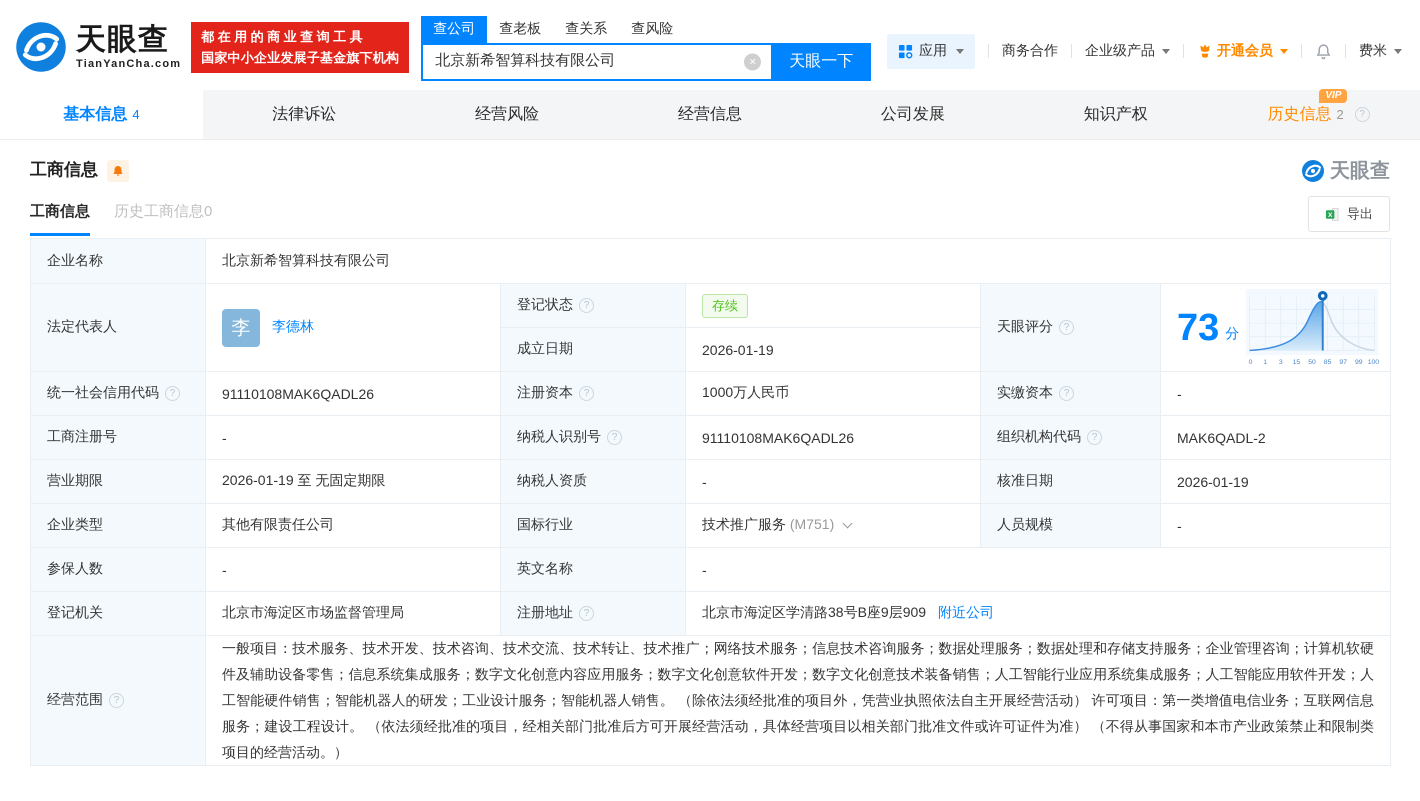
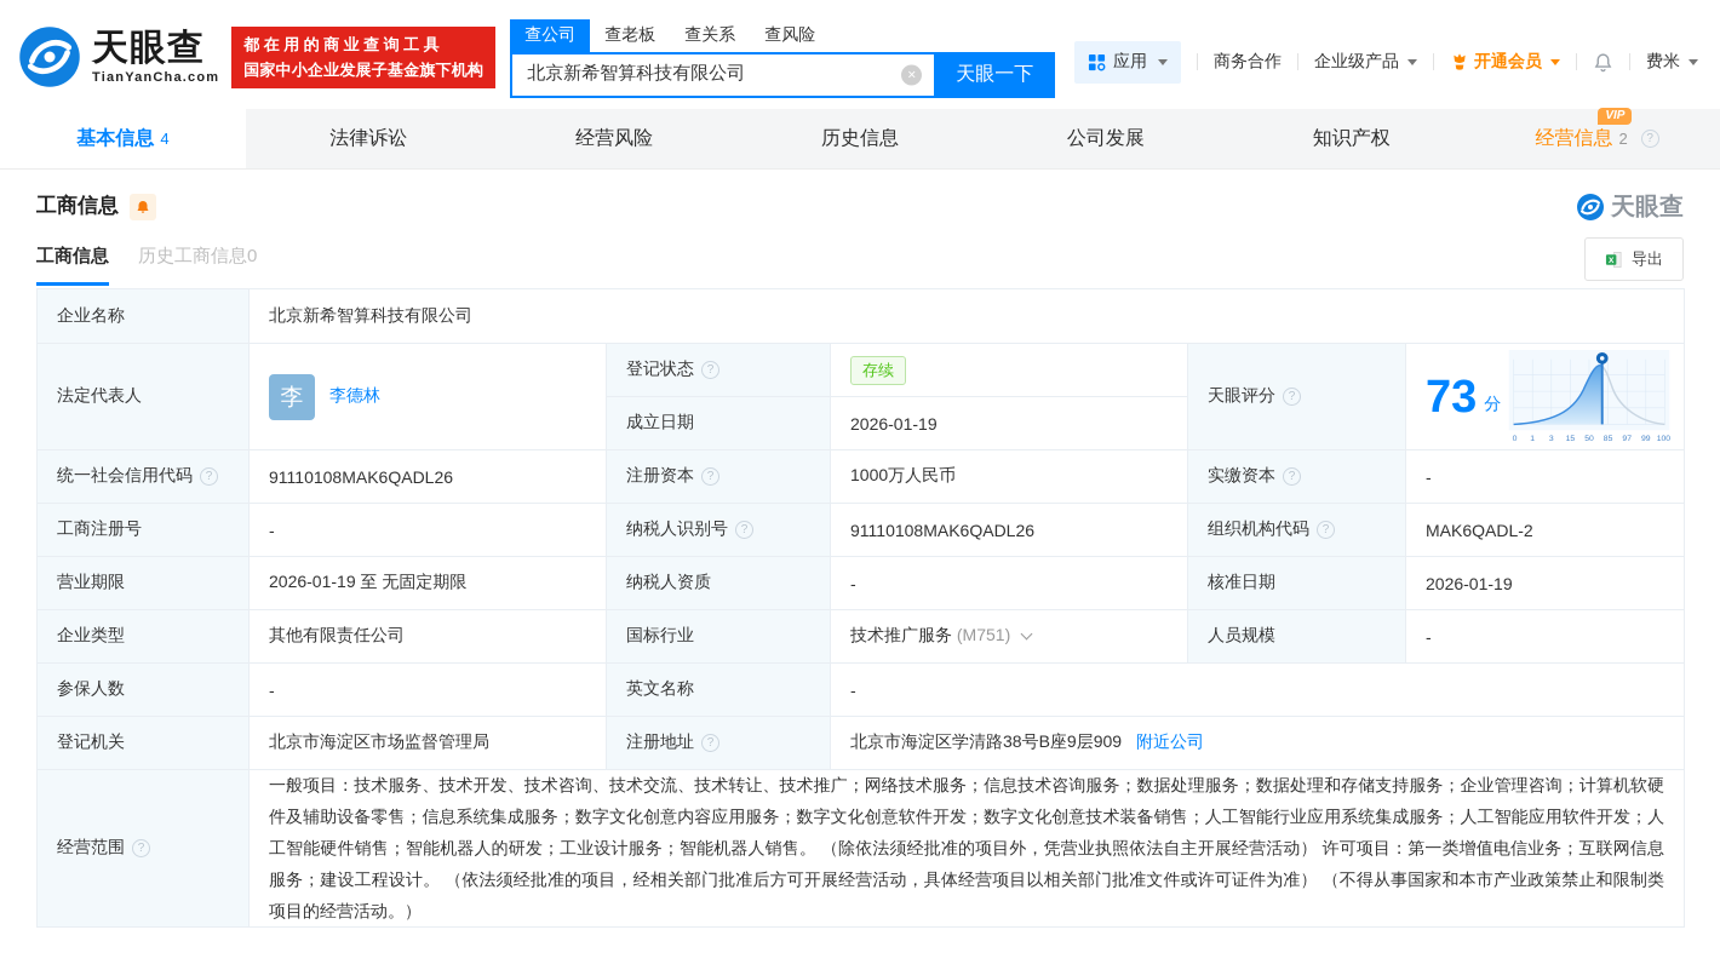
  天眼查
  TianYanCha.com
  都在用的商业查询工具
  国家中小企业发展子基金旗下机构
  查公司
  查老板
  查关系
  查风险
  北京新希智算科技有限公司
  ×
  天眼一下
  应用
  商务合作
  企业级产品
  开通会员
  费米
  基本信息
  4
  法律诉讼
  经营风险
- 经营信息
+ 历史信息
  公司发展
  知识产权
- 历史信息
+ 经营信息
  VIP
  2
  ?
  工商信息
  天眼查
  工商信息
  历史工商信息0
  导出
  企业名称	北京新希智算科技有限公司
  成立日期	2026-01-19
  统一社会信用代码 ?	91110108MAK6QADL26	注册资本 ?	1000万人民币	实缴资本 ?	-
  工商注册号	-	纳税人识别号 ?	91110108MAK6QADL26	组织机构代码 ?	MAK6QADL-2
  营业期限	2026-01-19 至 无固定期限	纳税人资质	-	核准日期	2026-01-19
  企业类型	其他有限责任公司	国标行业	技术推广服务 (M751)	人员规模	-
  参保人数	-	英文名称	-
  登记机关	北京市海淀区市场监督管理局	注册地址 ?	北京市海淀区学清路38号B座9层909 附近公司
  经营范围 ?	一般项目：技术服务、技术开发、技术咨询、技术交流、技术转让、技术推广；网络技术服务；信息技术咨询服务；数据处理服务；数据处理和存储支持服务；企业管理咨询；计算机软硬件及辅助设备零售；信息系统集成服务；数字文化创意内容应用服务；数字文化创意软件开发；数字文化创意技术装备销售；人工智能行业应用系统集成服务；人工智能应用软件开发；人工智能硬件销售；智能机器人的研发；工业设计服务；智能机器人销售。 （除依法须经批准的项目外，凭营业执照依法自主开展经营活动） 许可项目：第一类增值电信业务；互联网信息服务；建设工程设计。 （依法须经批准的项目，经相关部门批准后方可开展经营活动，具体经营项目以相关部门批准文件或许可证件为准） （不得从事国家和本市产业政策禁止和限制类项目的经营活动。）
